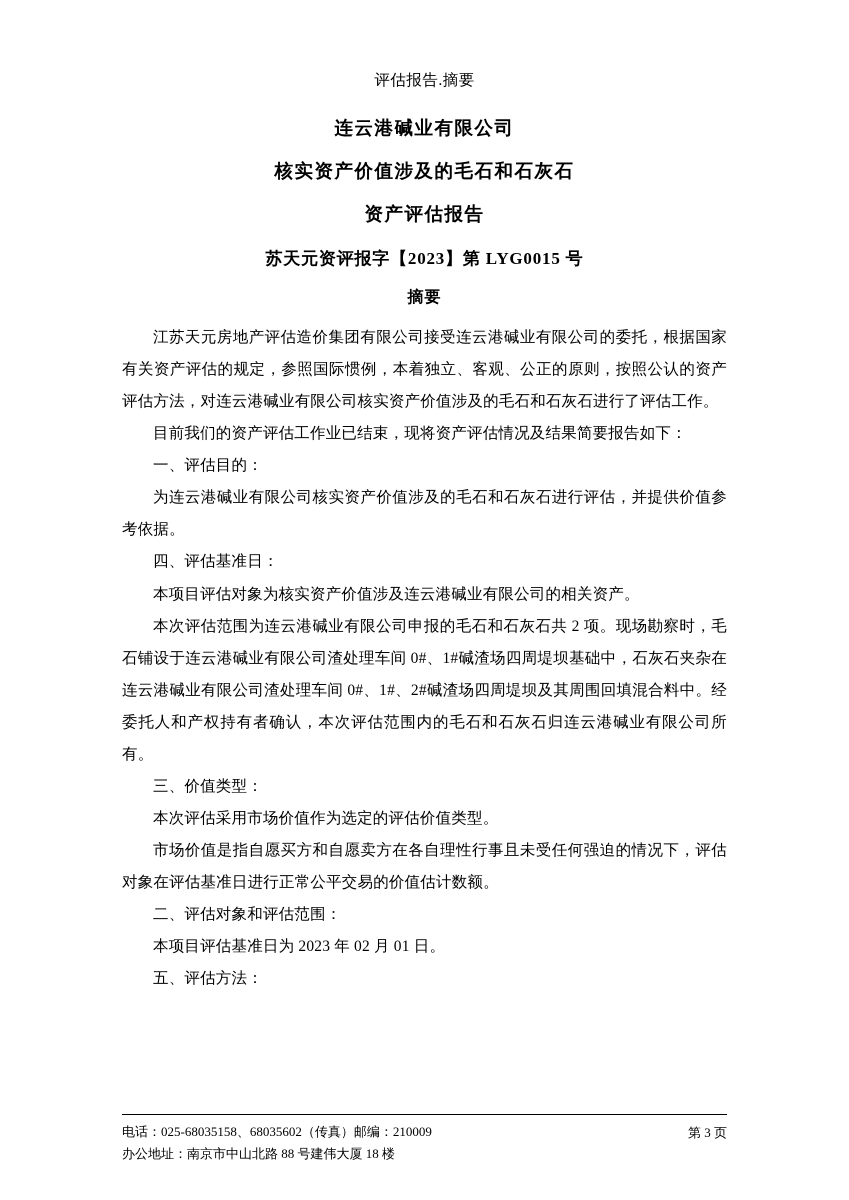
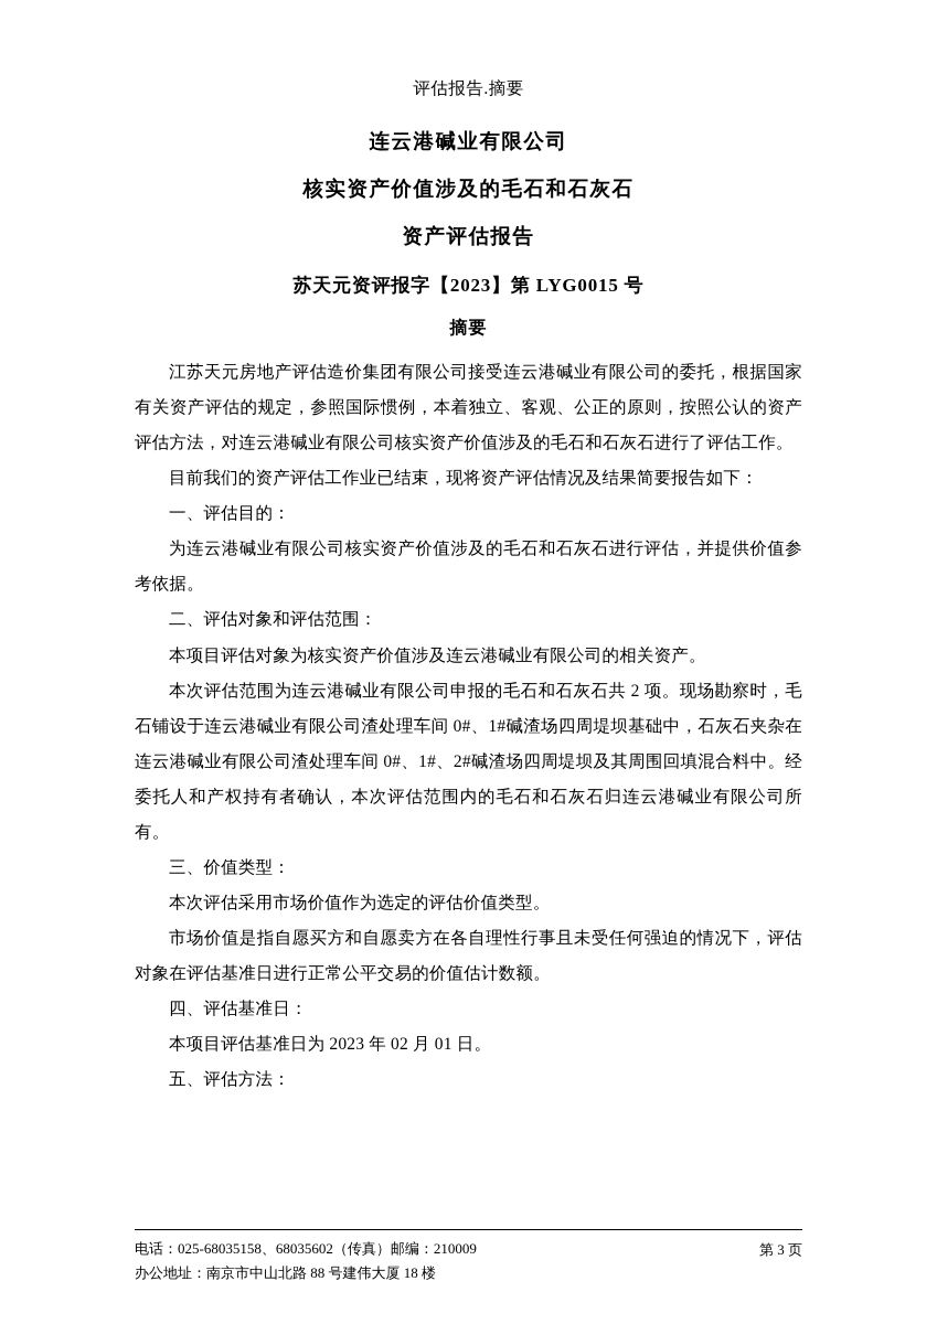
  评估报告.摘要
  连云港碱业有限公司
  核实资产价值涉及的毛石和石灰石
  资产评估报告
  苏天元资评报字【2023】第 LYG0015 号
  摘要
  江苏天元房地产评估造价集团有限公司接受连云港碱业有限公司的委托，根据国家有关资产评估的规定，参照国际惯例，本着独立、客观、公正的原则，按照公认的资产评估方法，对连云港碱业有限公司核实资产价值涉及的毛石和石灰石进行了评估工作。
  目前我们的资产评估工作业已结束，现将资产评估情况及结果简要报告如下：
  一、评估目的：
  为连云港碱业有限公司核实资产价值涉及的毛石和石灰石进行评估，并提供价值参考依据。
- 四、评估基准日：
+ 二、评估对象和评估范围：
  本项目评估对象为核实资产价值涉及连云港碱业有限公司的相关资产。
  本次评估范围为连云港碱业有限公司申报的毛石和石灰石共 2 项。现场勘察时，毛石铺设于连云港碱业有限公司渣处理车间 0#、1#碱渣场四周堤坝基础中，石灰石夹杂在连云港碱业有限公司渣处理车间 0#、1#、2#碱渣场四周堤坝及其周围回填混合料中。经委托人和产权持有者确认，本次评估范围内的毛石和石灰石归连云港碱业有限公司所有。
  三、价值类型：
  本次评估采用市场价值作为选定的评估价值类型。
  市场价值是指自愿买方和自愿卖方在各自理性行事且未受任何强迫的情况下，评估对象在评估基准日进行正常公平交易的价值估计数额。
- 二、评估对象和评估范围：
+ 四、评估基准日：
  本项目评估基准日为 2023 年 02 月 01 日。
  五、评估方法：
  电话：025-68035158、68035602（传真）邮编：210009
  办公地址：南京市中山北路 88 号建伟大厦 18 楼
  第 3 页
